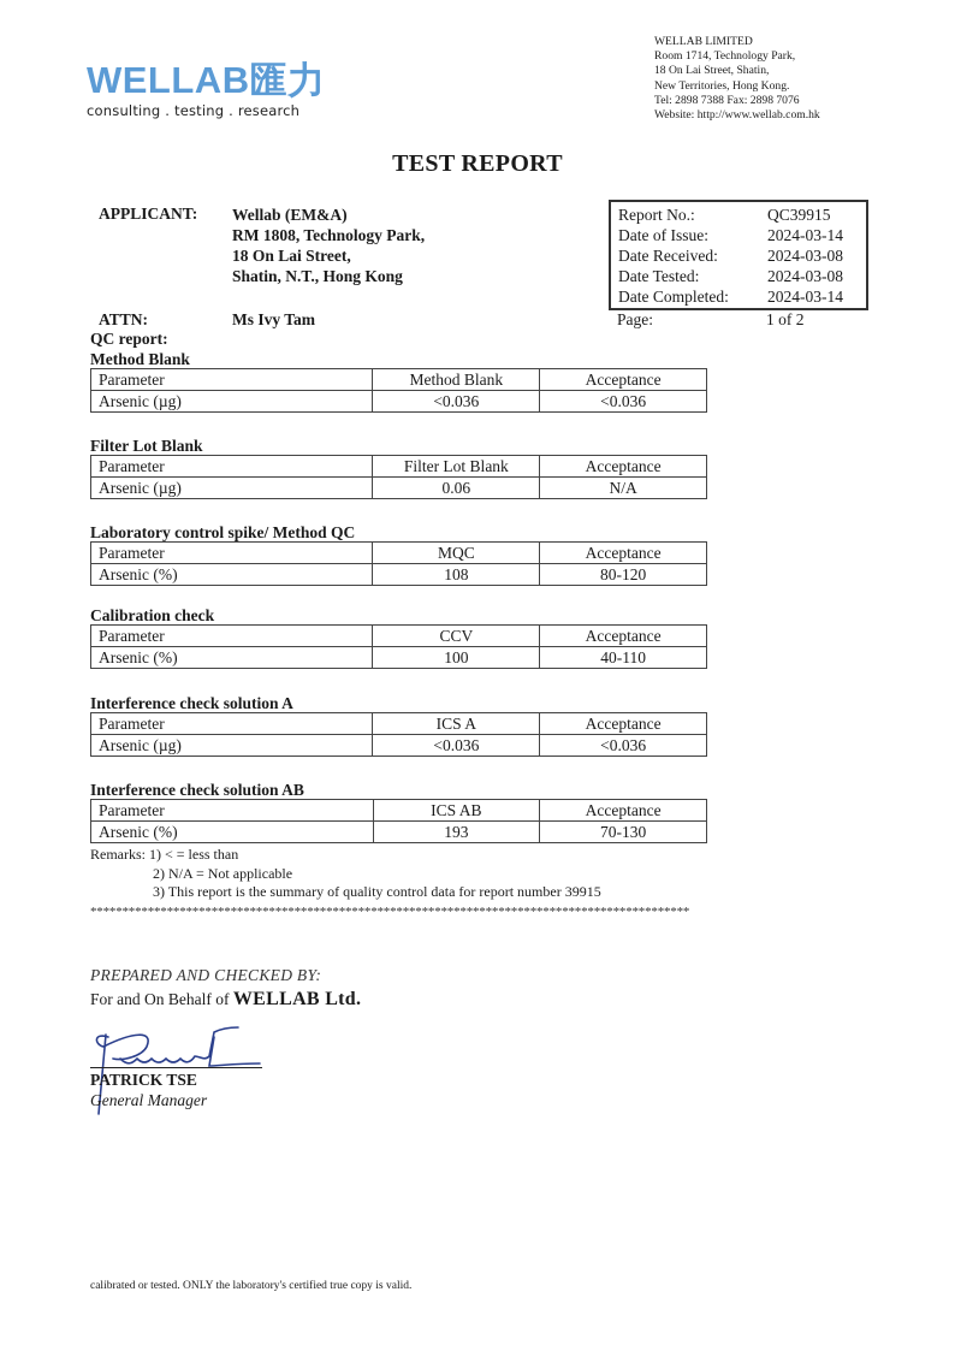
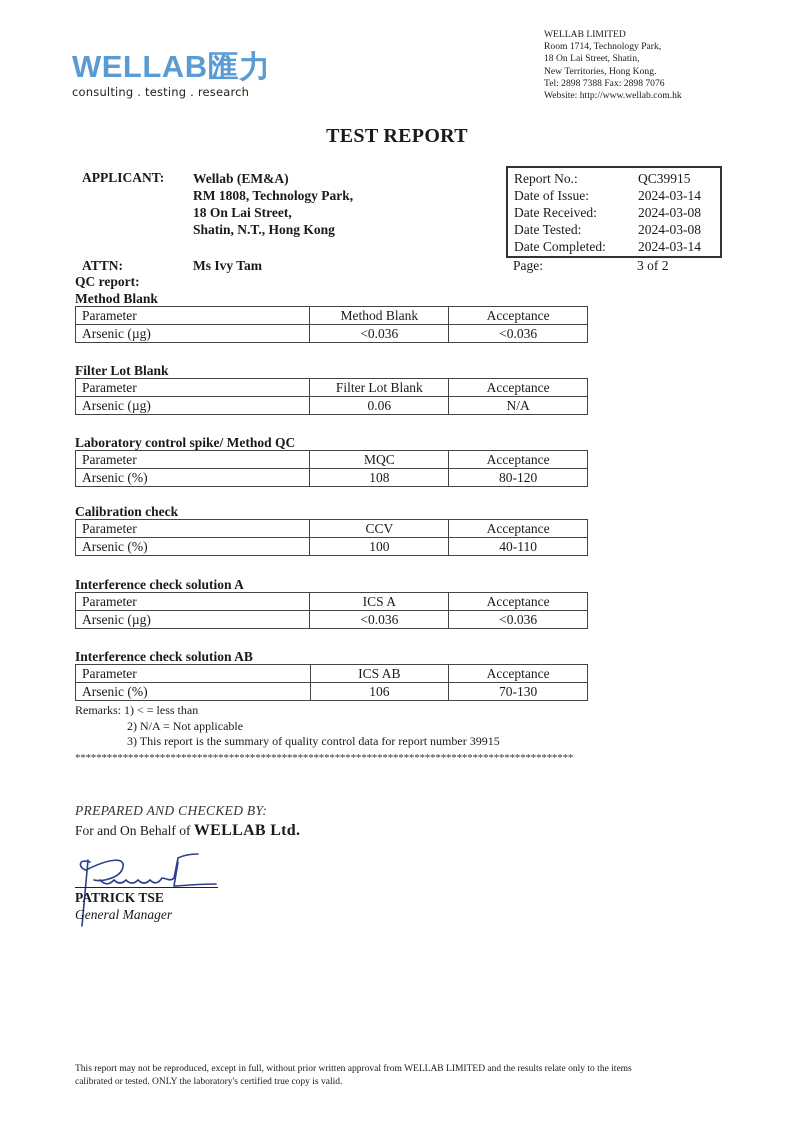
  WELLAB匯力
  consulting . testing . research
  WELLAB LIMITED
  Room 1714, Technology Park,
  18 On Lai Street, Shatin,
  New Territories, Hong Kong.
  Tel: 2898 7388 Fax: 2898 7076
  Website: http://www.wellab.com.hk
  TEST REPORT
  APPLICANT:
  Wellab (EM&A)
  RM 1808, Technology Park,
  18 On Lai Street,
  Shatin, N.T., Hong Kong
  ATTN:
  Ms Ivy Tam
  QC report:
  Report No.:
  QC39915
  Date of Issue:
  2024-03-14
  Date Received:
  2024-03-08
  Date Tested:
  2024-03-08
  Date Completed:
  2024-03-14
  Page:
- 1 of 2
+ 3 of 2
  Method Blank
  Parameter	Method Blank	Acceptance
  Arsenic (µg)	<0.036	<0.036
  Filter Lot Blank
  Parameter	Filter Lot Blank	Acceptance
  Arsenic (µg)	0.06	N/A
  Laboratory control spike/ Method QC
  Parameter	MQC	Acceptance
  Arsenic (%)	108	80-120
  Calibration check
  Parameter	CCV	Acceptance
  Arsenic (%)	100	40-110
  Interference check solution A
  Parameter	ICS A	Acceptance
  Arsenic (µg)	<0.036	<0.036
  Interference check solution AB
  Parameter	ICS AB	Acceptance
- Arsenic (%)	193	70-130
+ Arsenic (%)	106	70-130
  Remarks: 1) < = less than
  2) N/A = Not applicable
  3) This report is the summary of quality control data for report number 39915
  **********************************************************************************************
  PREPARED AND CHECKED BY:
  For and On Behalf of WELLAB Ltd.
  PATRICK TSE
  General Manager
+ This report may not be reproduced, except in full, without prior written approval from WELLAB LIMITED and the results relate only to the items
  calibrated or tested. ONLY the laboratory's certified true copy is valid.
